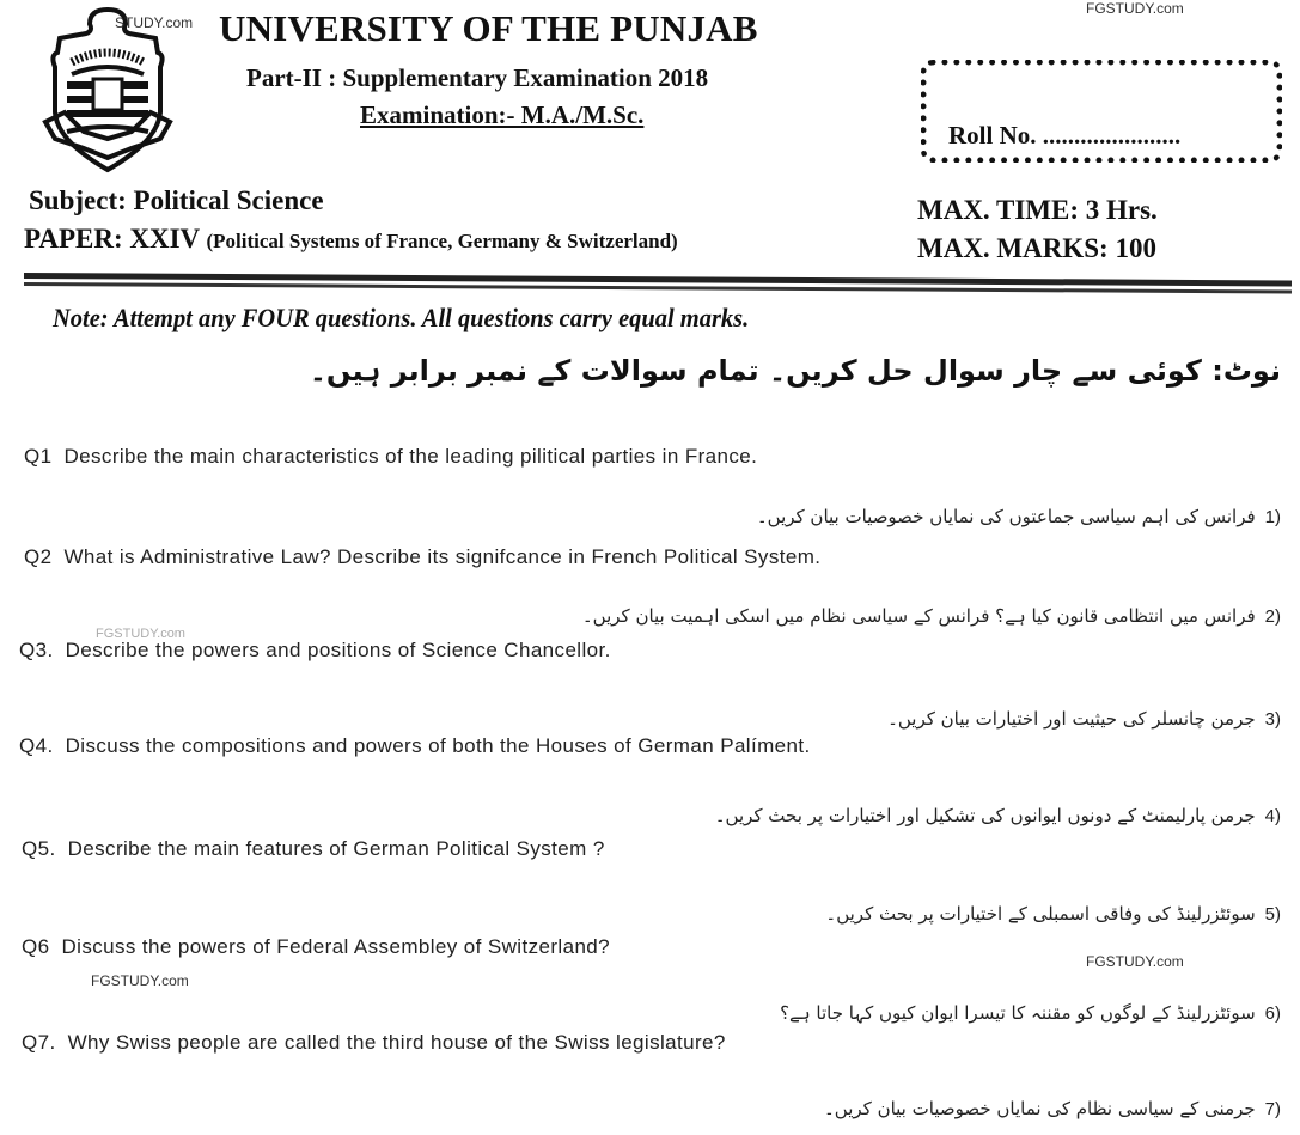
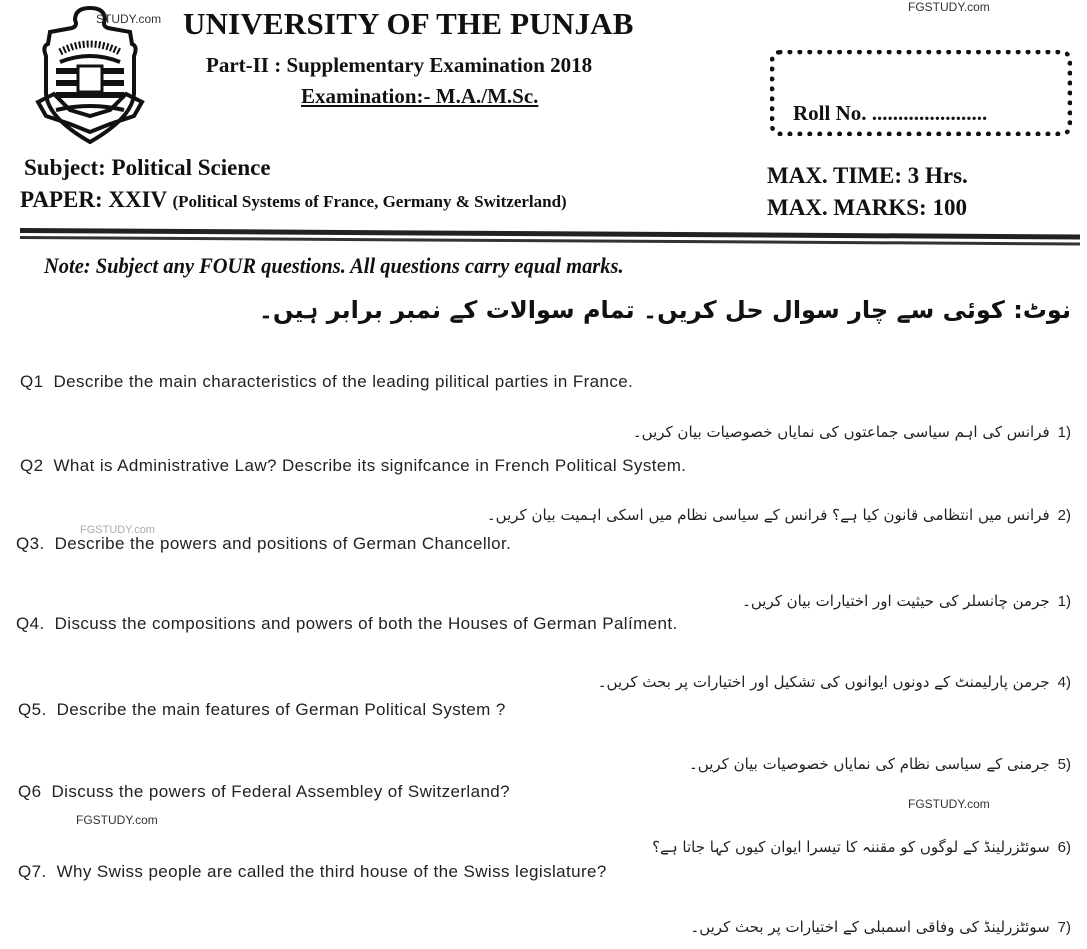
  STUDY.com
  FGSTUDY.com
  UNIVERSITY OF THE PUNJAB
  Part-II : Supplementary Examination 2018
  Examination:- M.A./M.Sc.
  Roll No. ......................
  Subject: Political Science
  PAPER: XXIV (Political Systems of France, Germany & Switzerland)
  MAX. TIME: 3 Hrs.
  MAX. MARKS: 100
- Note: Attempt any FOUR questions. All questions carry equal marks.
+ Note: Subject any FOUR questions. All questions carry equal marks.
  نوٹ: کوئی سے چار سوال حل کریں۔ تمام سوالات کے نمبر برابر ہیں۔
  Q1 Describe the main characteristics of the leading pilitical parties in France.
  1)فرانس کی اہم سیاسی جماعتوں کی نمایاں خصوصیات بیان کریں۔
  Q2 What is Administrative Law? Describe its signifcance in French Political System.
  2)فرانس میں انتظامی قانون کیا ہے؟ فرانس کے سیاسی نظام میں اسکی اہمیت بیان کریں۔
  FGSTUDY.com
- Q3. Describe the powers and positions of Science Chancellor.
+ Q3. Describe the powers and positions of German Chancellor.
- 3)جرمن چانسلر کی حیثیت اور اختیارات بیان کریں۔
+ 1)جرمن چانسلر کی حیثیت اور اختیارات بیان کریں۔
  Q4. Discuss the compositions and powers of both the Houses of German Palíment.
  4)جرمن پارلیمنٹ کے دونوں ایوانوں کی تشکیل اور اختیارات پر بحث کریں۔
  Q5. Describe the main features of German Political System ?
- 5)سوئٹزرلینڈ کی وفاقی اسمبلی کے اختیارات پر بحث کریں۔
+ 5)جرمنی کے سیاسی نظام کی نمایاں خصوصیات بیان کریں۔
  Q6 Discuss the powers of Federal Assembley of Switzerland?
  FGSTUDY.com
  FGSTUDY.com
  6)سوئٹزرلینڈ کے لوگوں کو مقننہ کا تیسرا ایوان کیوں کہا جاتا ہے؟
  Q7. Why Swiss people are called the third house of the Swiss legislature?
- 7)جرمنی کے سیاسی نظام کی نمایاں خصوصیات بیان کریں۔
+ 7)سوئٹزرلینڈ کی وفاقی اسمبلی کے اختیارات پر بحث کریں۔
